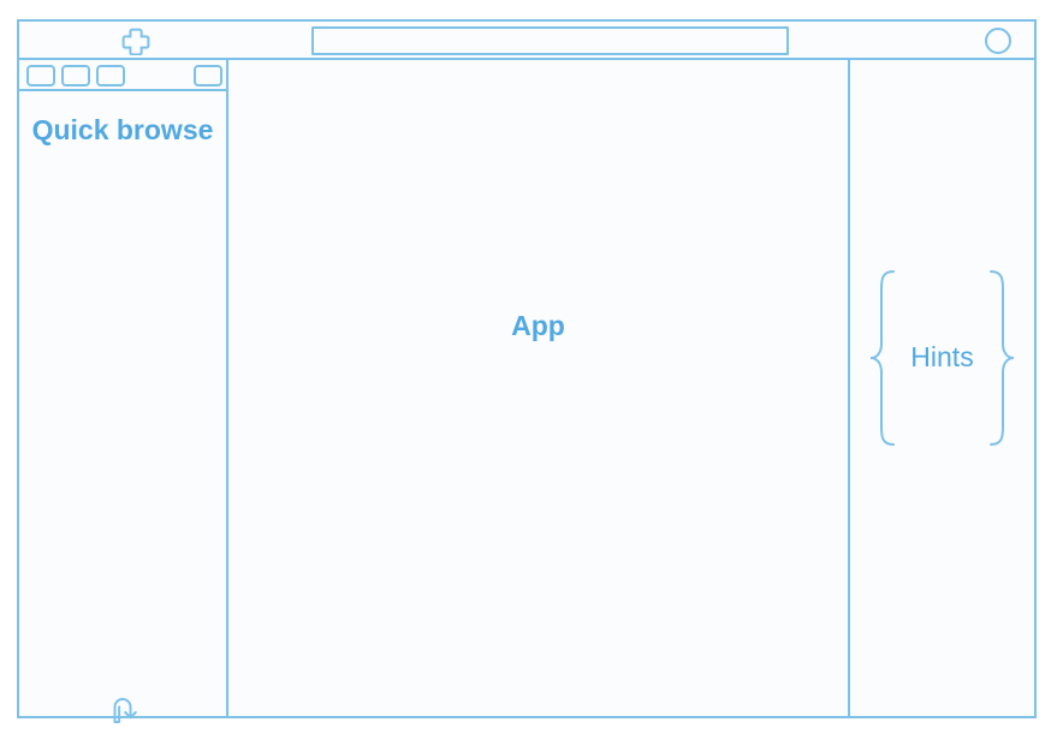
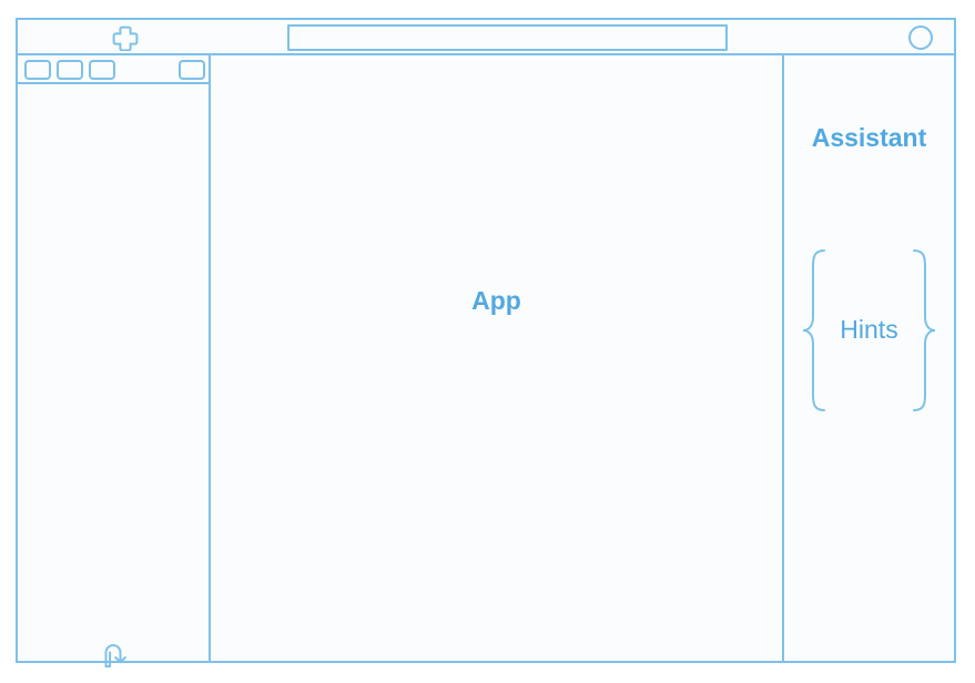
- Quick browse
  App
+ Assistant
  Hints
